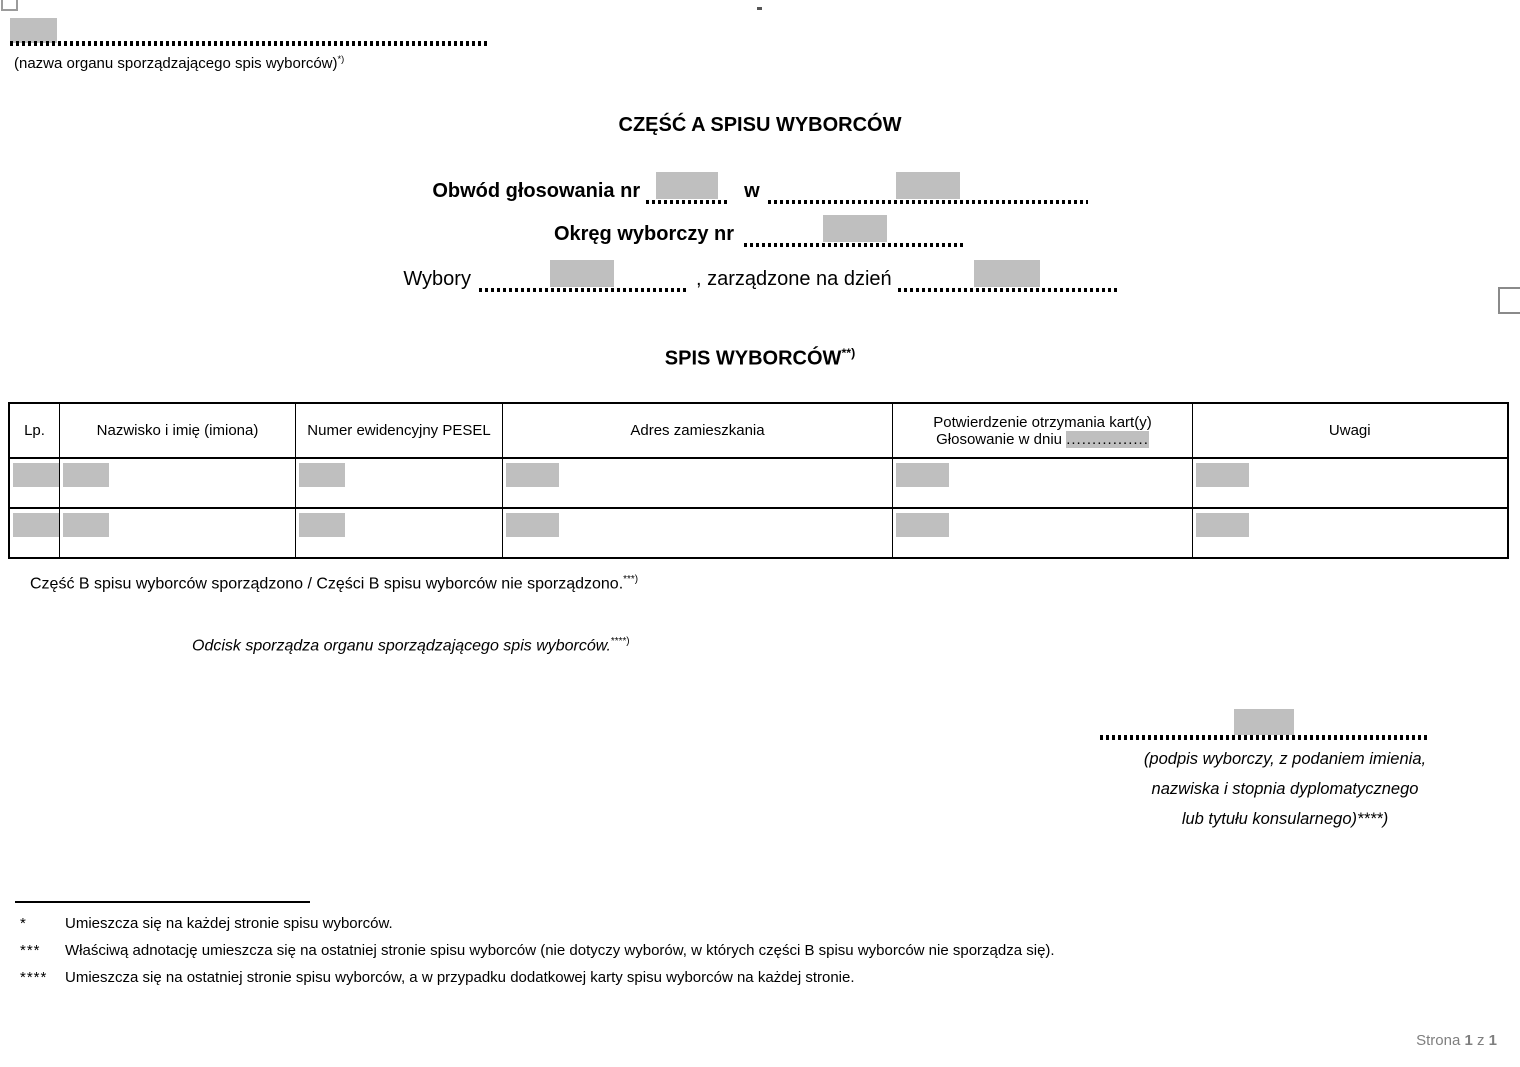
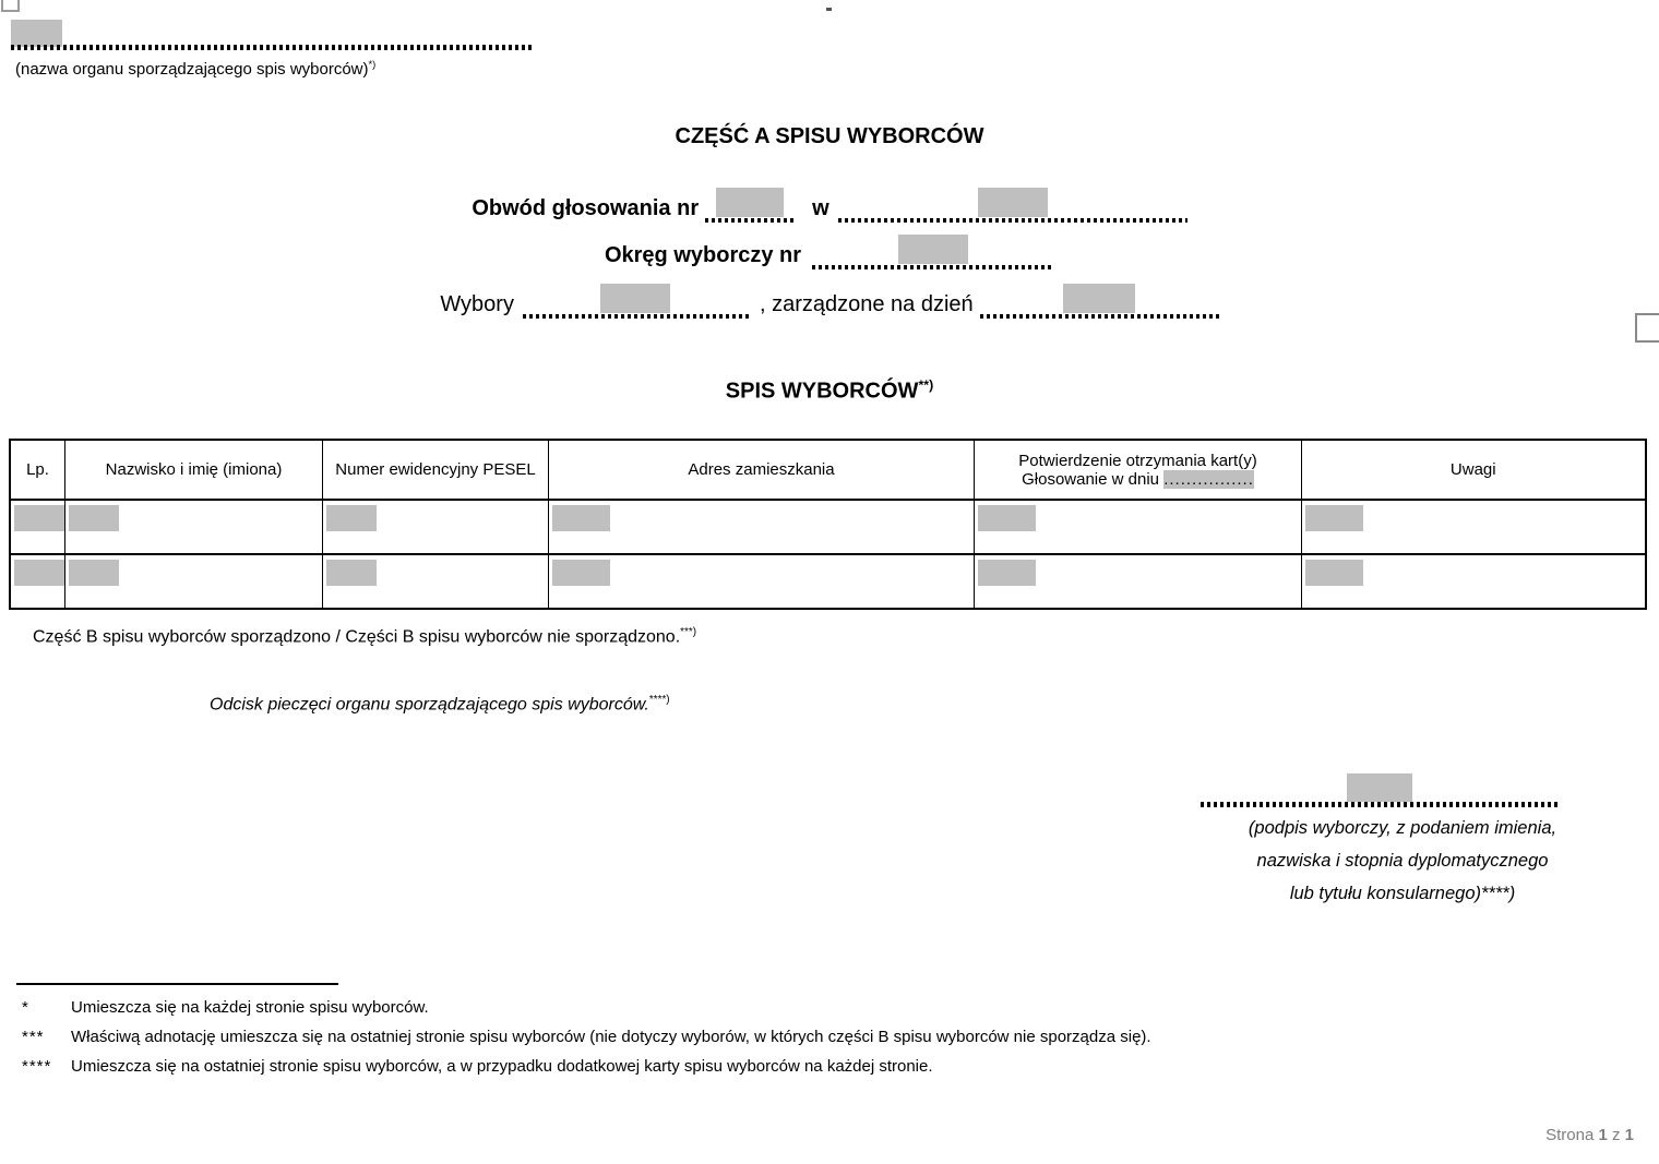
  (nazwa organu sporządzającego spis wyborców)*)
  CZĘŚĆ A SPISU WYBORCÓW
  Obwód głosowania nr
  w
  Okręg wyborczy nr
  Wybory
  , zarządzone na dzień
  SPIS WYBORCÓW**)
  Lp.	Nazwisko i imię (imiona)	Numer ewidencyjny PESEL	Adres zamieszkania	Potwierdzenie otrzymania kart(y) Głosowanie w dniu ................	Uwagi
  Część B spisu wyborców sporządzono / Części B spisu wyborców nie sporządzono.***)
- Odcisk sporządza organu sporządzającego spis wyborców.****)
+ Odcisk pieczęci organu sporządzającego spis wyborców.****)
  (podpis wyborczy, z podaniem imienia,
  nazwiska i stopnia dyplomatycznego
  lub tytułu konsularnego)****)
  *
  Umieszcza się na każdej stronie spisu wyborców.
  ***
  Właściwą adnotację umieszcza się na ostatniej stronie spisu wyborców (nie dotyczy wyborów, w których części B spisu wyborców nie sporządza się).
  ****
  Umieszcza się na ostatniej stronie spisu wyborców, a w przypadku dodatkowej karty spisu wyborców na każdej stronie.
  Strona 1 z 1
